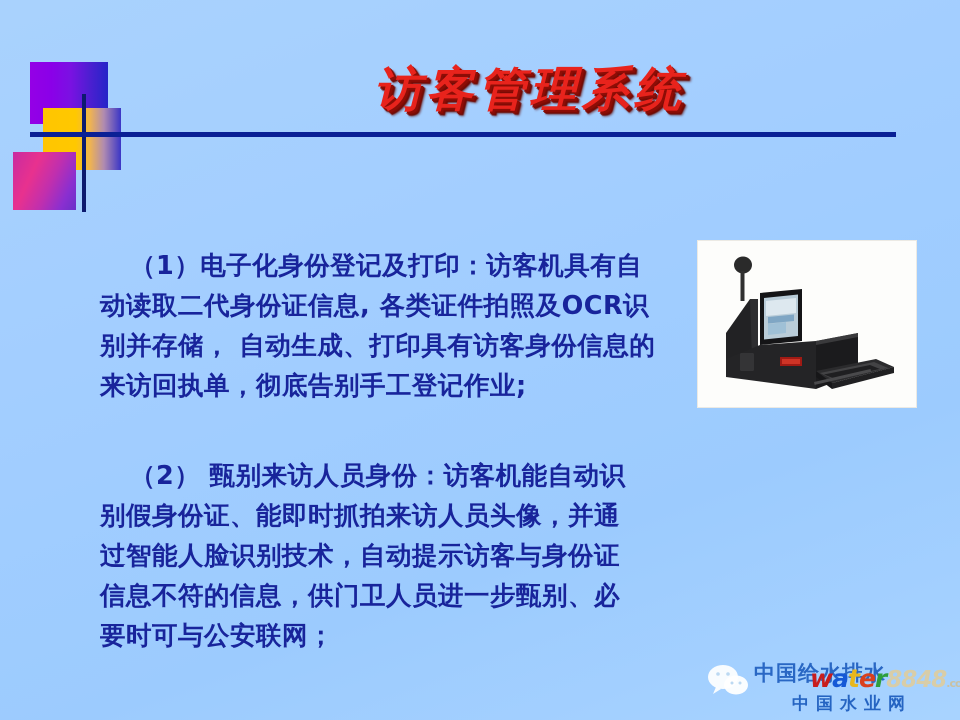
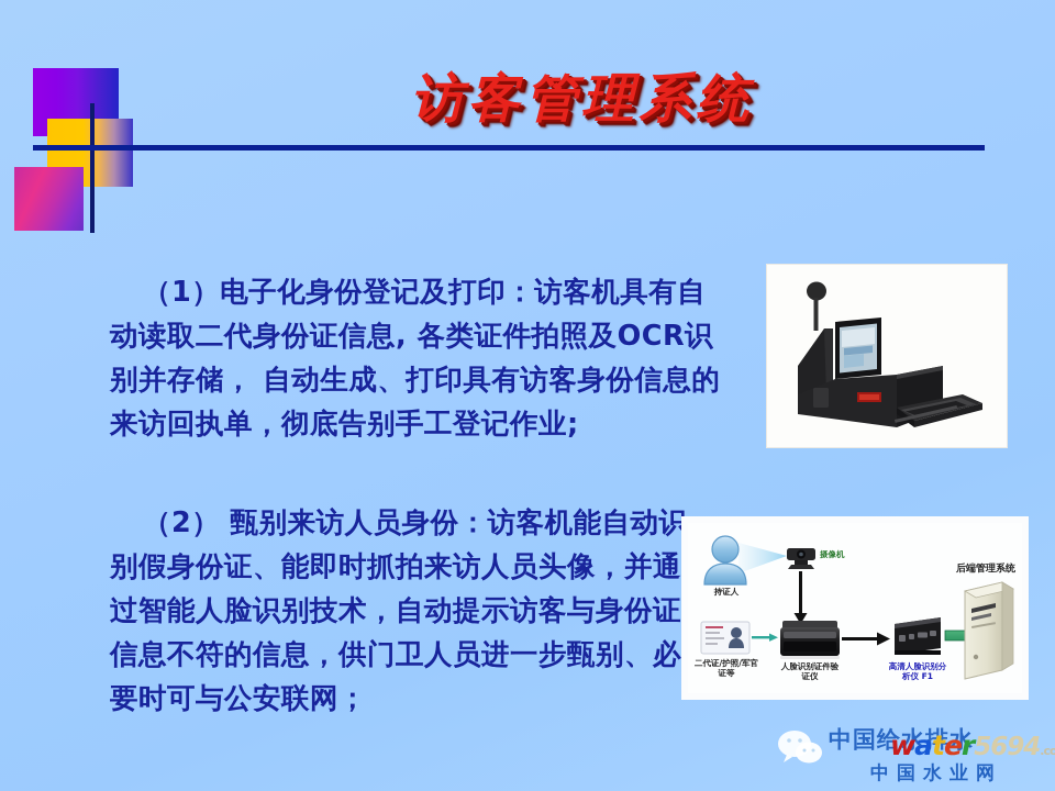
  访客管理系统
  （1）电子化身份登记及打印：访客机具有自动读取二代身份证信息, 各类证件拍照及OCR识别并存储， 自动生成、打印具有访客身份信息的来访回执单，彻底告别手工登记作业;
  （2） 甄别来访人员身份：访客机能自动识别假身份证、能即时抓拍来访人员头像，并通过智能人脸识别技术，自动提示访客与身份证信息不符的信息，供门卫人员进一步甄别、必要时可与公安联网；
+ 持证人
+ 摄像机
+ 二代证/护照/军官证等
+ 人脸识别证件验证仪
+ 高清人脸识别分析仪 F1
+ 后端管理系统
  中国给水排水
- water8848.co
+ water5694.co
  中国水业网
